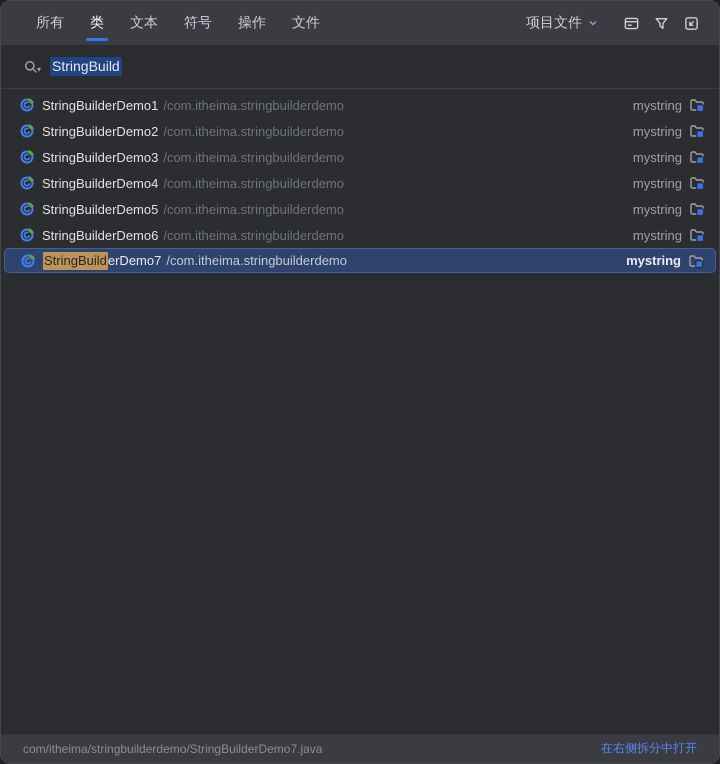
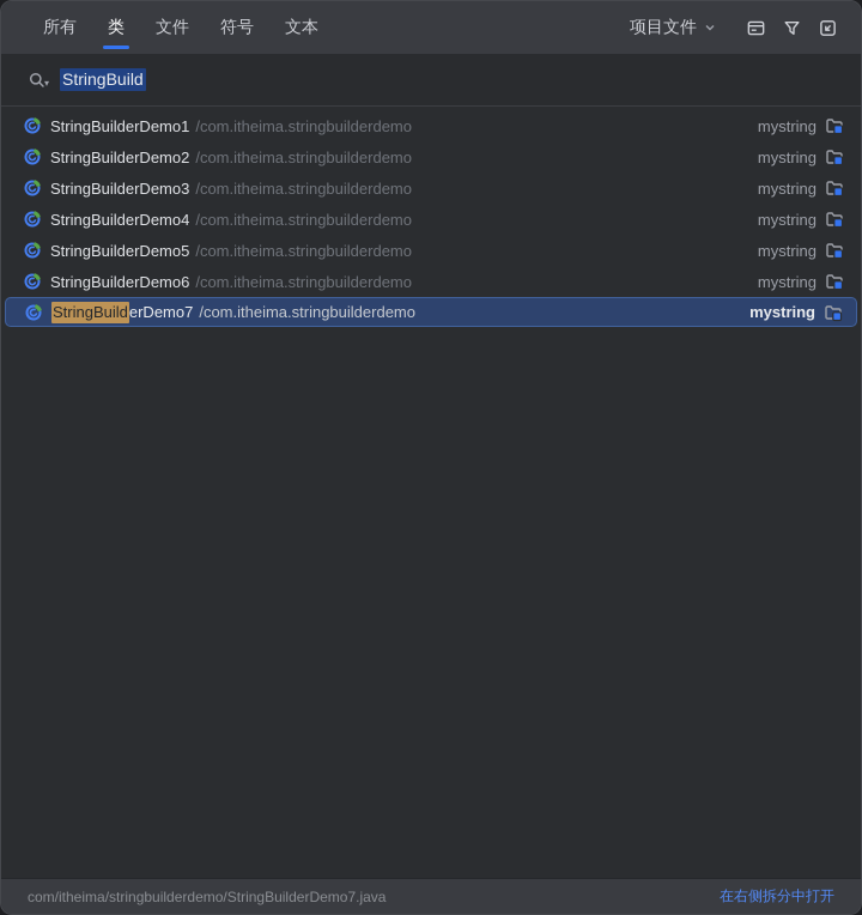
  所有
  类
- 文本
+ 文件
  符号
- 操作
- 文件
+ 文本
  项目文件
  ▾
  StringBuild
  StringBuilderDemo1
  /com.itheima.stringbuilderdemo
  mystring
  StringBuilderDemo2
  /com.itheima.stringbuilderdemo
  mystring
  StringBuilderDemo3
  /com.itheima.stringbuilderdemo
  mystring
  StringBuilderDemo4
  /com.itheima.stringbuilderdemo
  mystring
  StringBuilderDemo5
  /com.itheima.stringbuilderdemo
  mystring
  StringBuilderDemo6
  /com.itheima.stringbuilderdemo
  mystring
  StringBuilderDemo7
  /com.itheima.stringbuilderdemo
  mystring
  com/itheima/stringbuilderdemo/StringBuilderDemo7.java
  在右侧拆分中打开
